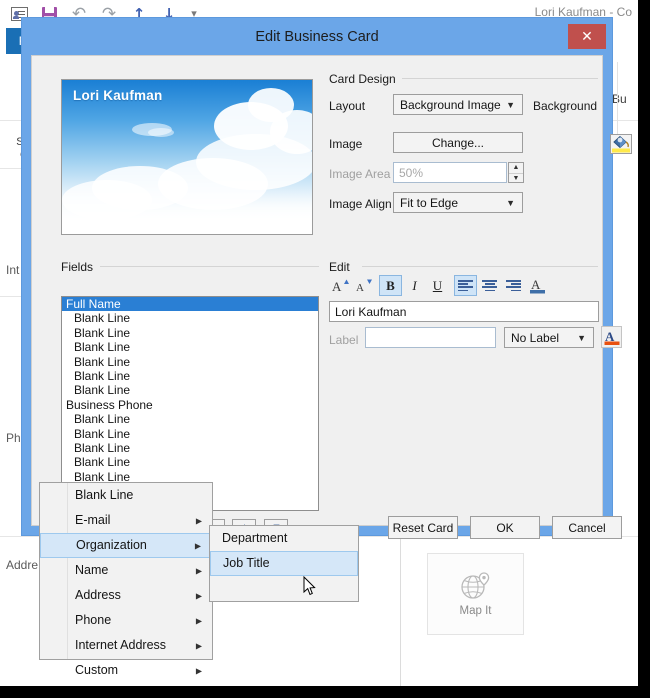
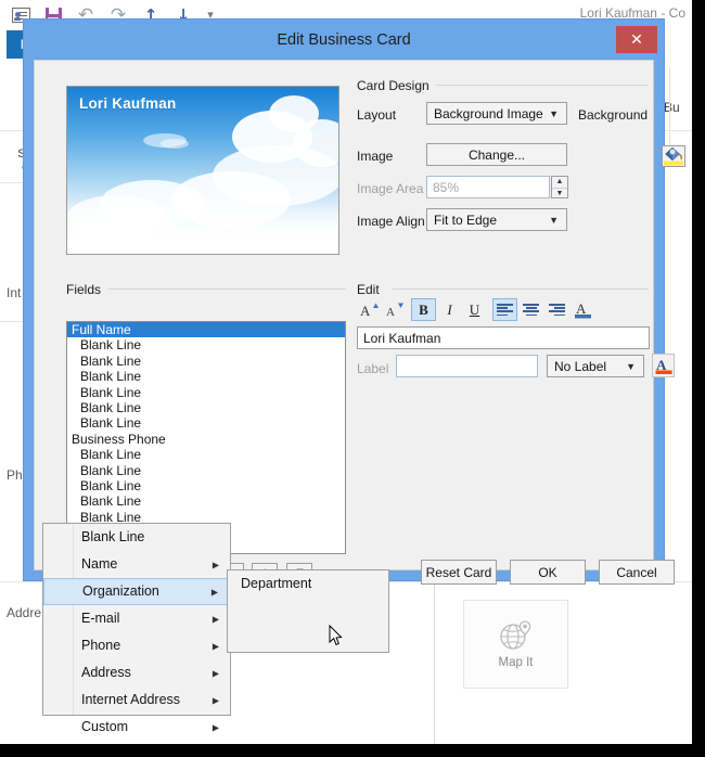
  ↶
  ↷
  ↑
  ↓
  ▾
  Lori Kaufman - Co
  Int
  Ph
  Addre
  Bu
  Map It
  Edit Business Card
  ✕
  Lori Kaufman
  Card Design
  Layout
  Background Image
  ▼
  Background
  Image
  Change...
  Image Area
- 50%
+ 85%
  Image Align
  Fit to Edge
  ▼
  Fields
  Full Name
  Blank Line
  Blank Line
  Blank Line
  Blank Line
  Blank Line
  Blank Line
  Business Phone
  Blank Line
  Blank Line
  Blank Line
  Blank Line
  Blank Line
  Edit
  A
  A
  B
  I
  U
  A
  Lori Kaufman
  Label
  No Label
  ▼
  A
  Reset Card
  OK
  Cancel
  Blank Line
- E-mail
+ Name
  ▶
  Organization
  ▶
- Name
+ E-mail
  ▶
- Address
+ Phone
  ▶
- Phone
+ Address
  ▶
  Internet Address
  ▶
  Custom
  ▶
  Department
- Job Title
